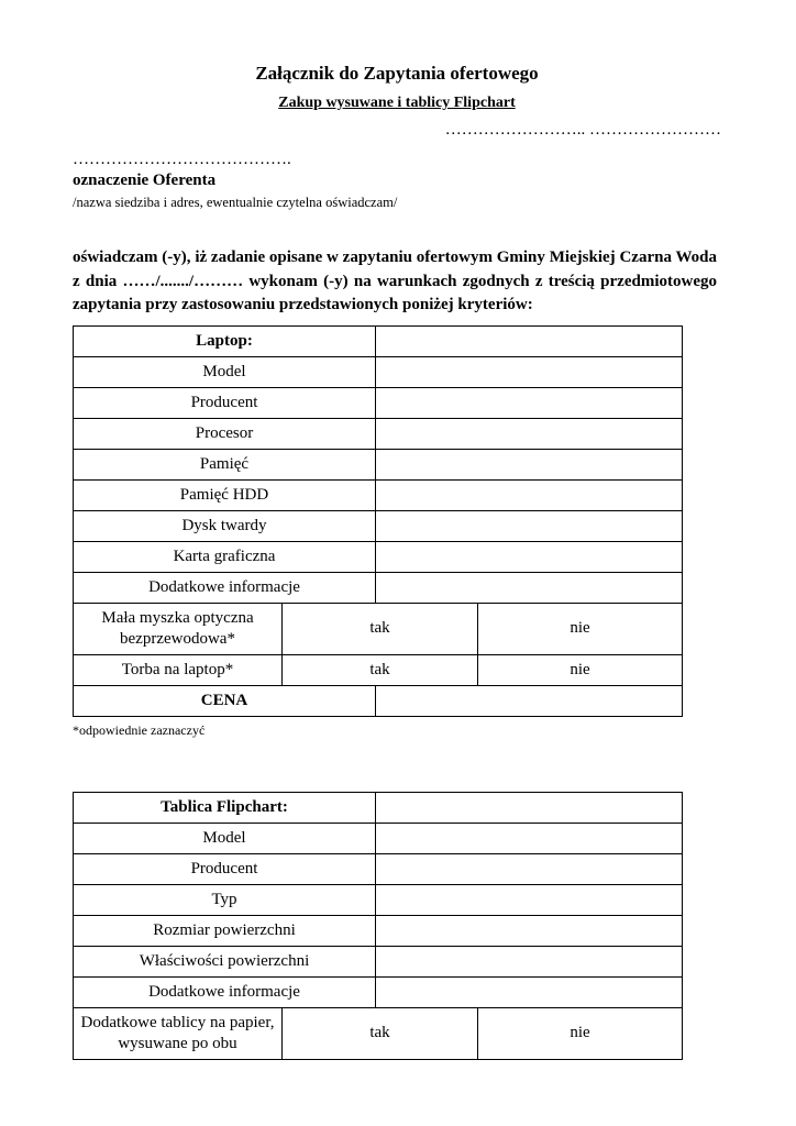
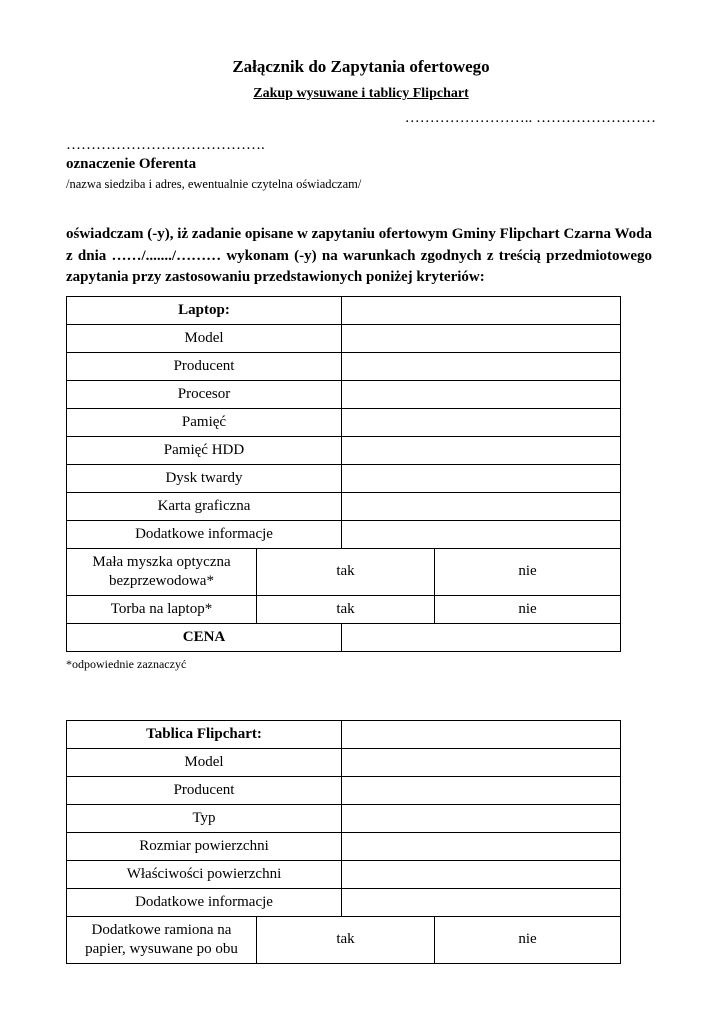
  Załącznik do Zapytania ofertowego
  Zakup wysuwane i tablicy Flipchart
  …………………….. ……………………
  ………………………………….
  oznaczenie Oferenta
  /nazwa siedziba i adres, ewentualnie czytelna oświadczam/
- oświadczam (-y), iż zadanie opisane w zapytaniu ofertowym Gminy Miejskiej Czarna Woda z dnia ……/......./……… wykonam (-y) na warunkach zgodnych z treścią przedmiotowego zapytania przy zastosowaniu przedstawionych poniżej kryteriów:
+ oświadczam (-y), iż zadanie opisane w zapytaniu ofertowym Gminy Flipchart Czarna Woda z dnia ……/......./……… wykonam (-y) na warunkach zgodnych z treścią przedmiotowego zapytania przy zastosowaniu przedstawionych poniżej kryteriów:
  Laptop:
  Model
  Producent
  Procesor
  Pamięć
  Pamięć HDD
  Dysk twardy
  Karta graficzna
  Dodatkowe informacje
  Mała myszka optyczna bezprzewodowa*
  tak
  nie
  Torba na laptop*
  tak
  nie
  CENA
  *odpowiednie zaznaczyć
  Tablica Flipchart:
  Model
  Producent
  Typ
  Rozmiar powierzchni
  Właściwości powierzchni
  Dodatkowe informacje
- Dodatkowe tablicy na papier, wysuwane po obu
+ Dodatkowe ramiona na papier, wysuwane po obu
  tak
  nie
